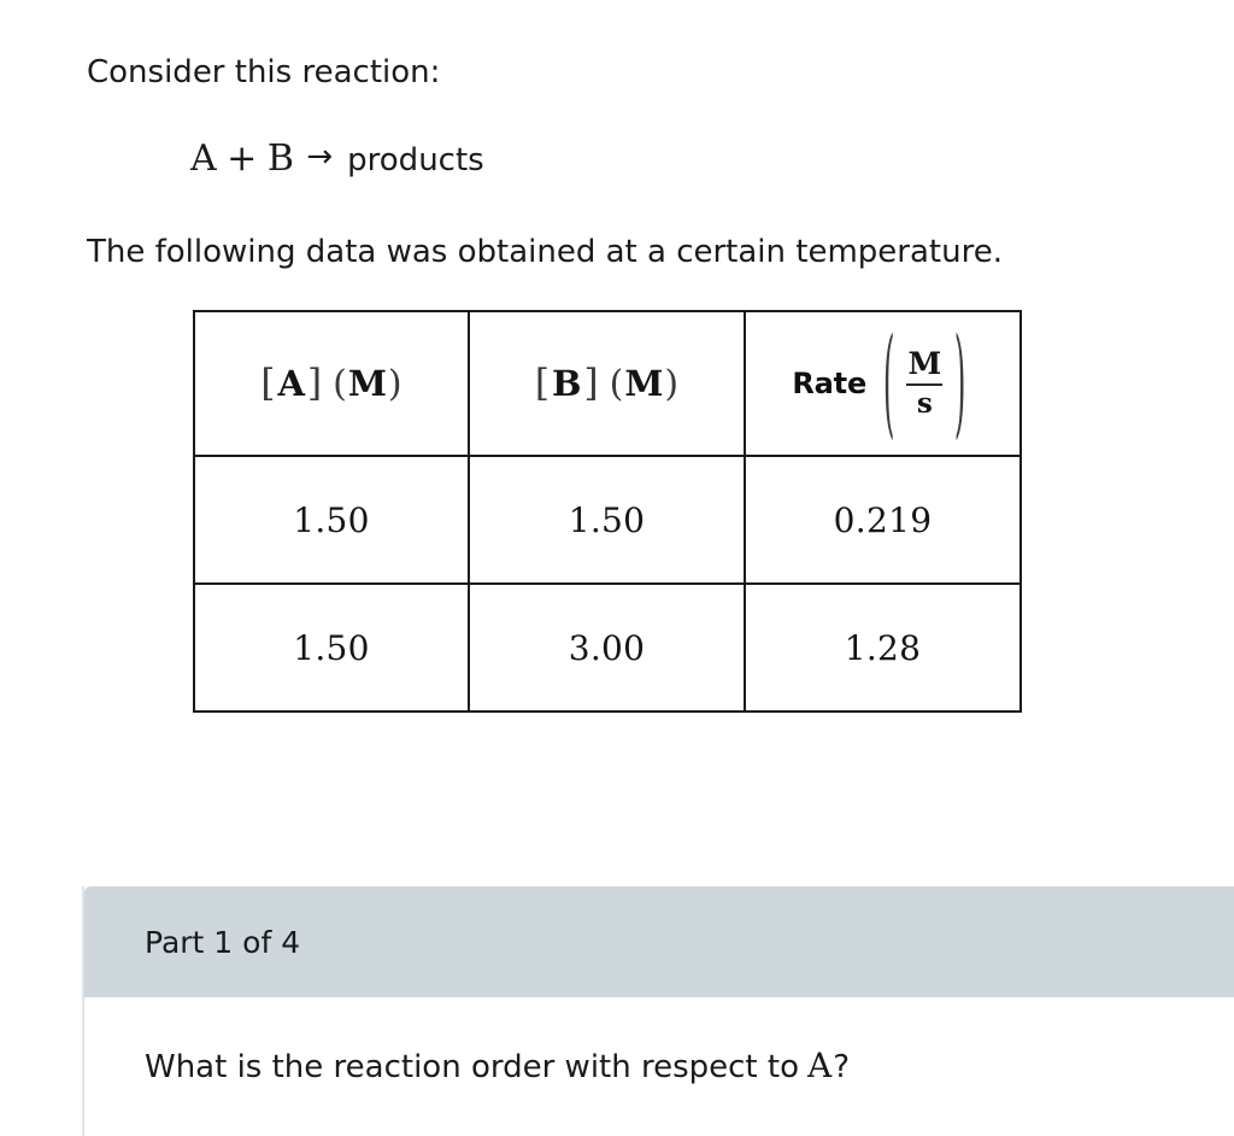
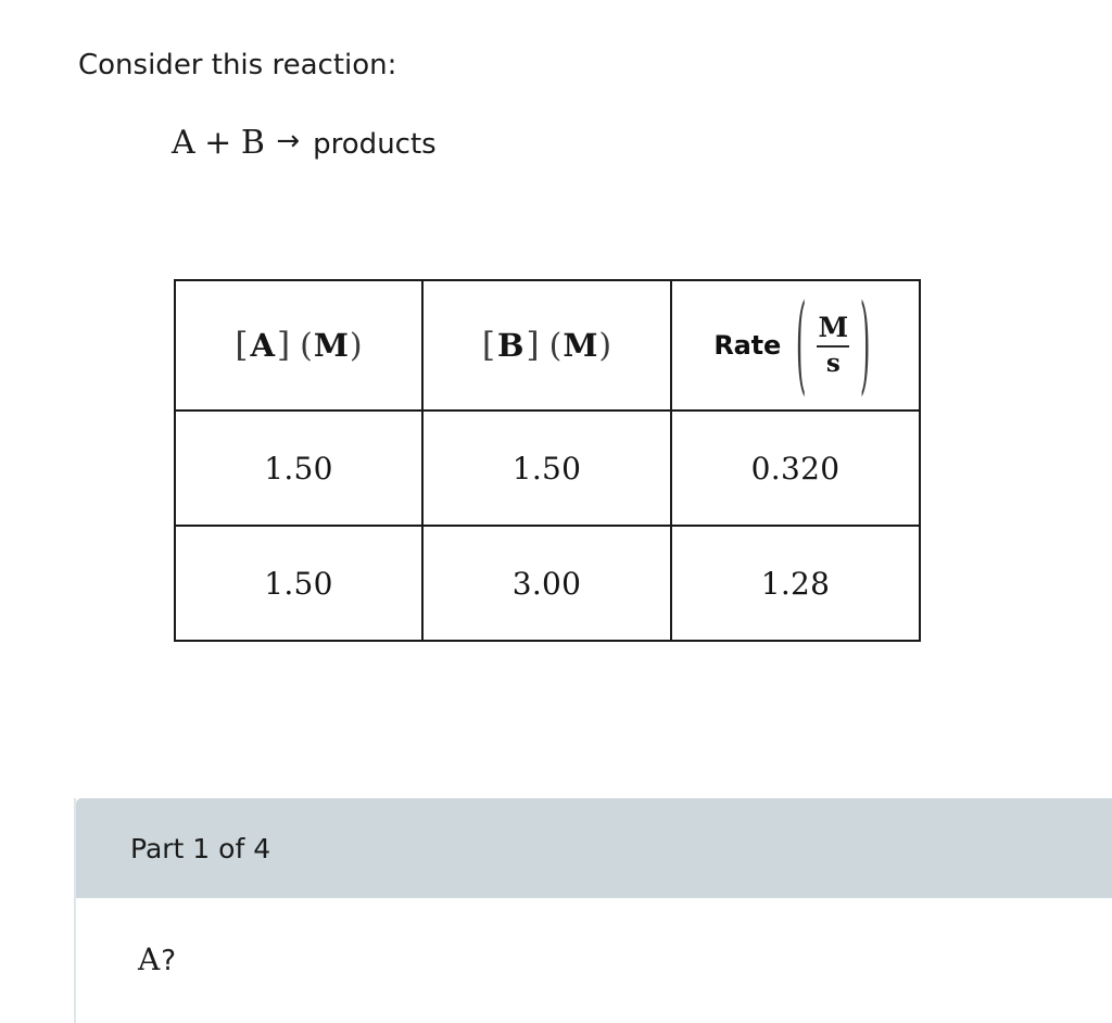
  Consider this reaction:
  A
  +
  B
  →
  products
- The following data was obtained at a certain temperature.
  [A] (M)	[B] (M)	Rate ( M s )
- 1.50	1.50	0.219
+ 1.50	1.50	0.320
  1.50	3.00	1.28
  Part 1 of 4
- What is the reaction order with respect to
  A
  ?
